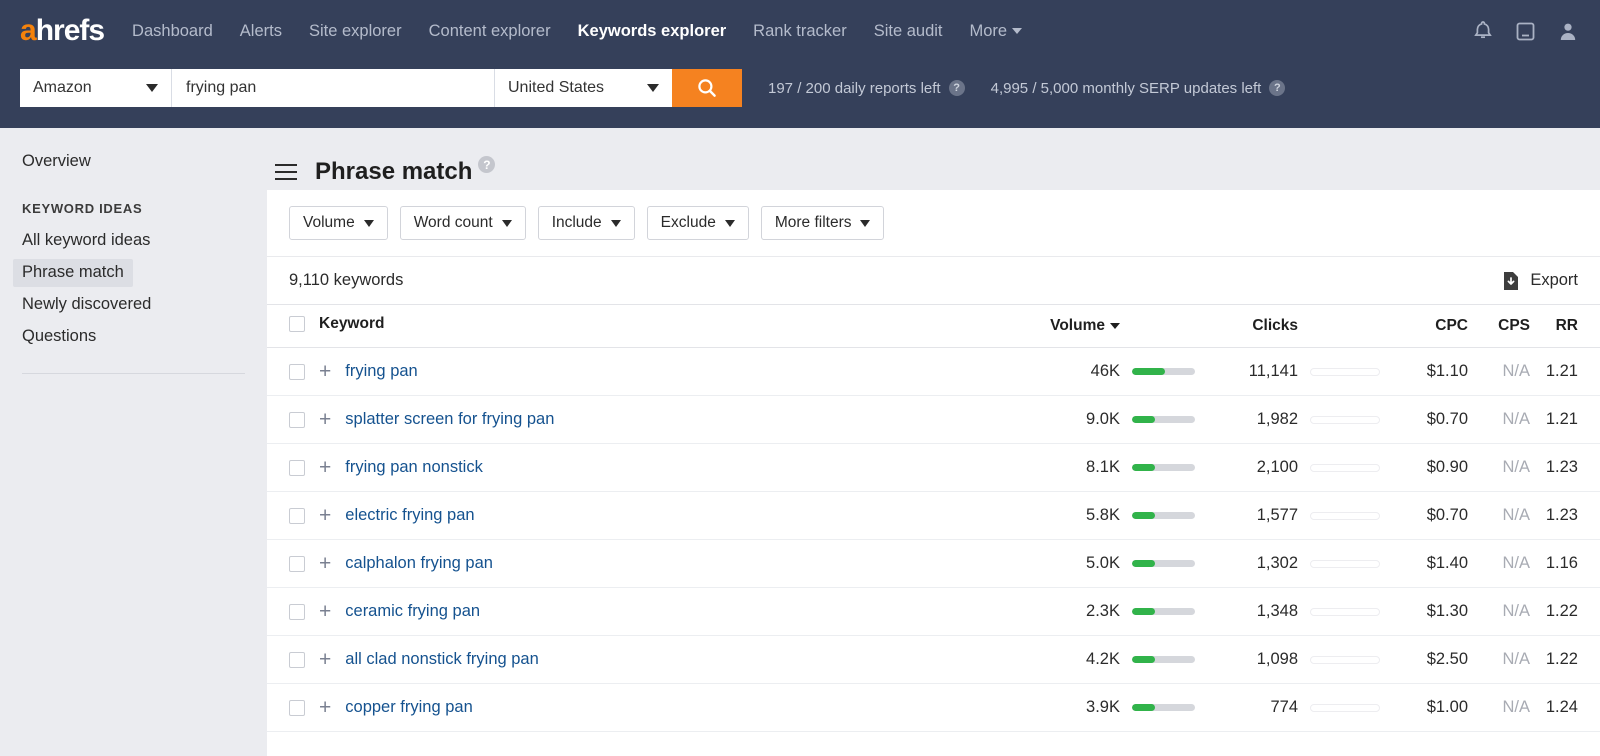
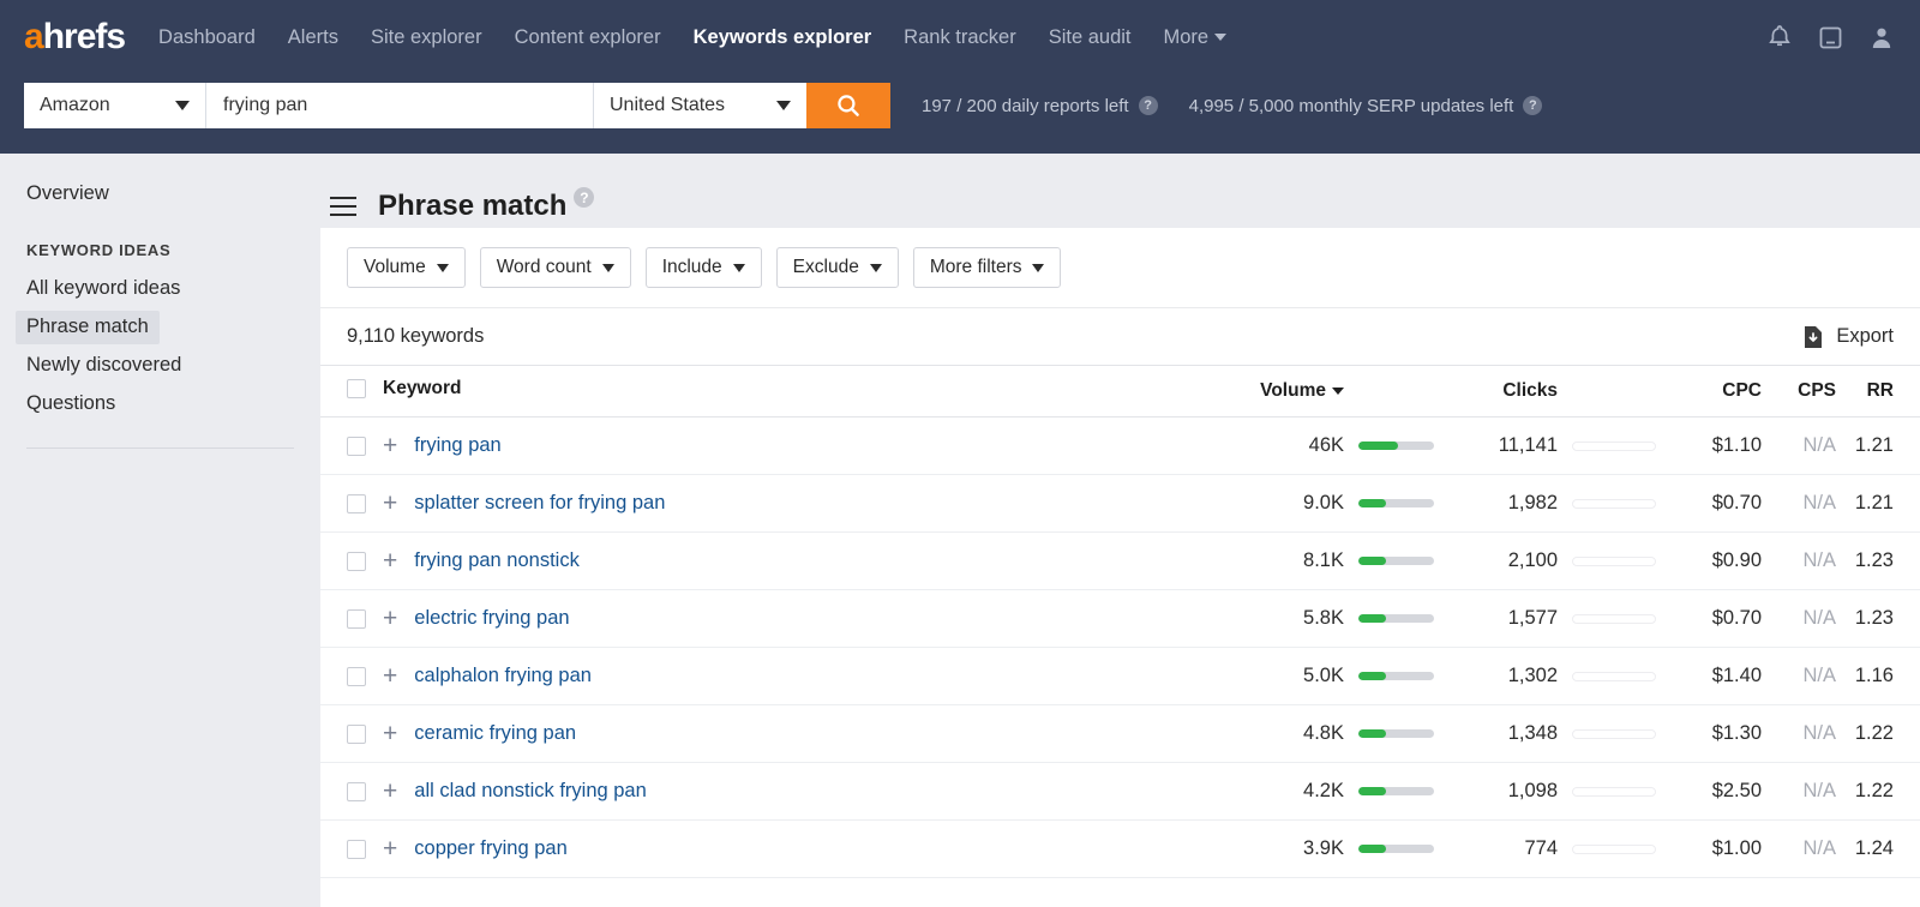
  ahrefs
  Dashboard
  Alerts
  Site explorer
  Content explorer
  Keywords explorer
  Rank tracker
  Site audit
  More
  Amazon
  frying pan
  United States
  197 / 200 daily reports left
  ?
  4,995 / 5,000 monthly SERP updates left
  ?
  Overview
  KEYWORD IDEAS
  All keyword ideas
  Phrase match
  Newly discovered
  Questions
  Phrase match
  ?
  Volume
  Word count
  Include
  Exclude
  More filters
  9,110 keywords
  Export
  Keyword	Volume		Clicks		CPC	CPS	RR
  + frying pan	46K		11,141		$1.10	N/A	1.21
  + splatter screen for frying pan	9.0K		1,982		$0.70	N/A	1.21
  + frying pan nonstick	8.1K		2,100		$0.90	N/A	1.23
  + electric frying pan	5.8K		1,577		$0.70	N/A	1.23
  + calphalon frying pan	5.0K		1,302		$1.40	N/A	1.16
- + ceramic frying pan	2.3K		1,348		$1.30	N/A	1.22
+ + ceramic frying pan	4.8K		1,348		$1.30	N/A	1.22
  + all clad nonstick frying pan	4.2K		1,098		$2.50	N/A	1.22
  + copper frying pan	3.9K		774		$1.00	N/A	1.24
